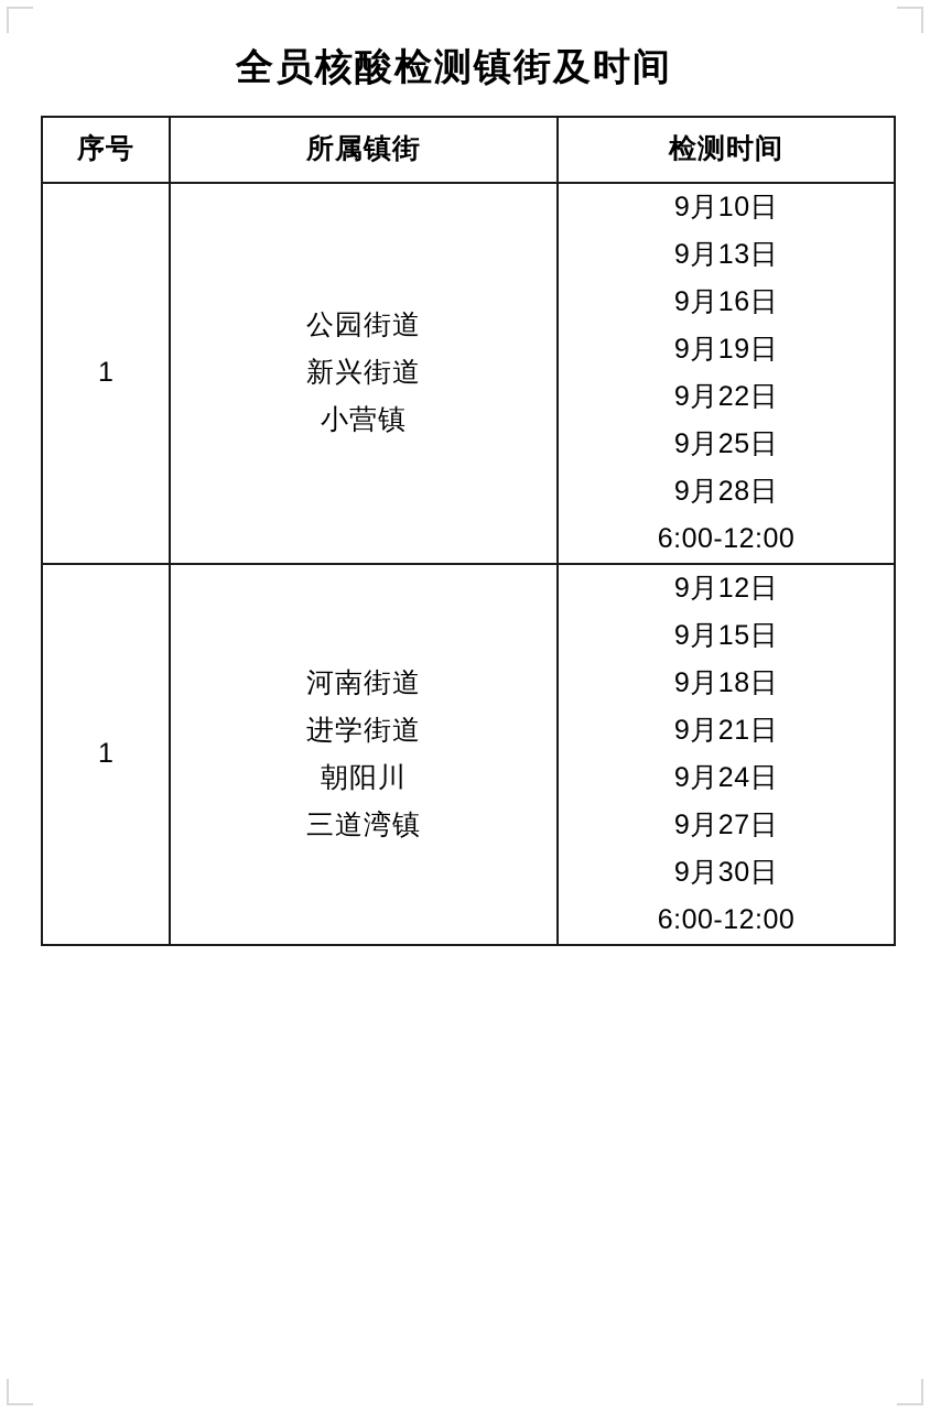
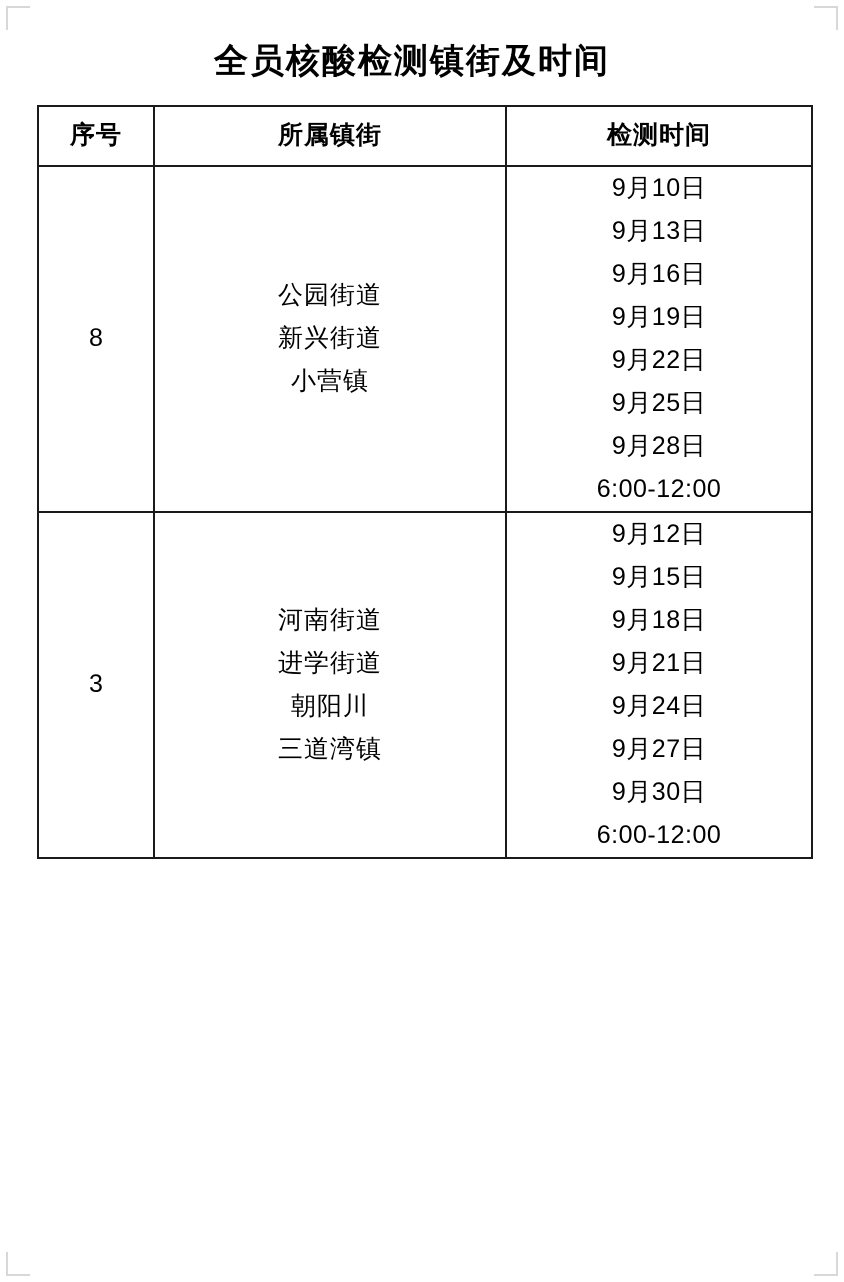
  全员核酸检测镇街及时间
  序号	所属镇街	检测时间
- 1	公园街道 新兴街道 小营镇	9月10日 9月13日 9月16日 9月19日 9月22日 9月25日 9月28日 6:00-12:00
+ 8	公园街道 新兴街道 小营镇	9月10日 9月13日 9月16日 9月19日 9月22日 9月25日 9月28日 6:00-12:00
- 1	河南街道 进学街道 朝阳川 三道湾镇	9月12日 9月15日 9月18日 9月21日 9月24日 9月27日 9月30日 6:00-12:00
+ 3	河南街道 进学街道 朝阳川 三道湾镇	9月12日 9月15日 9月18日 9月21日 9月24日 9月27日 9月30日 6:00-12:00
